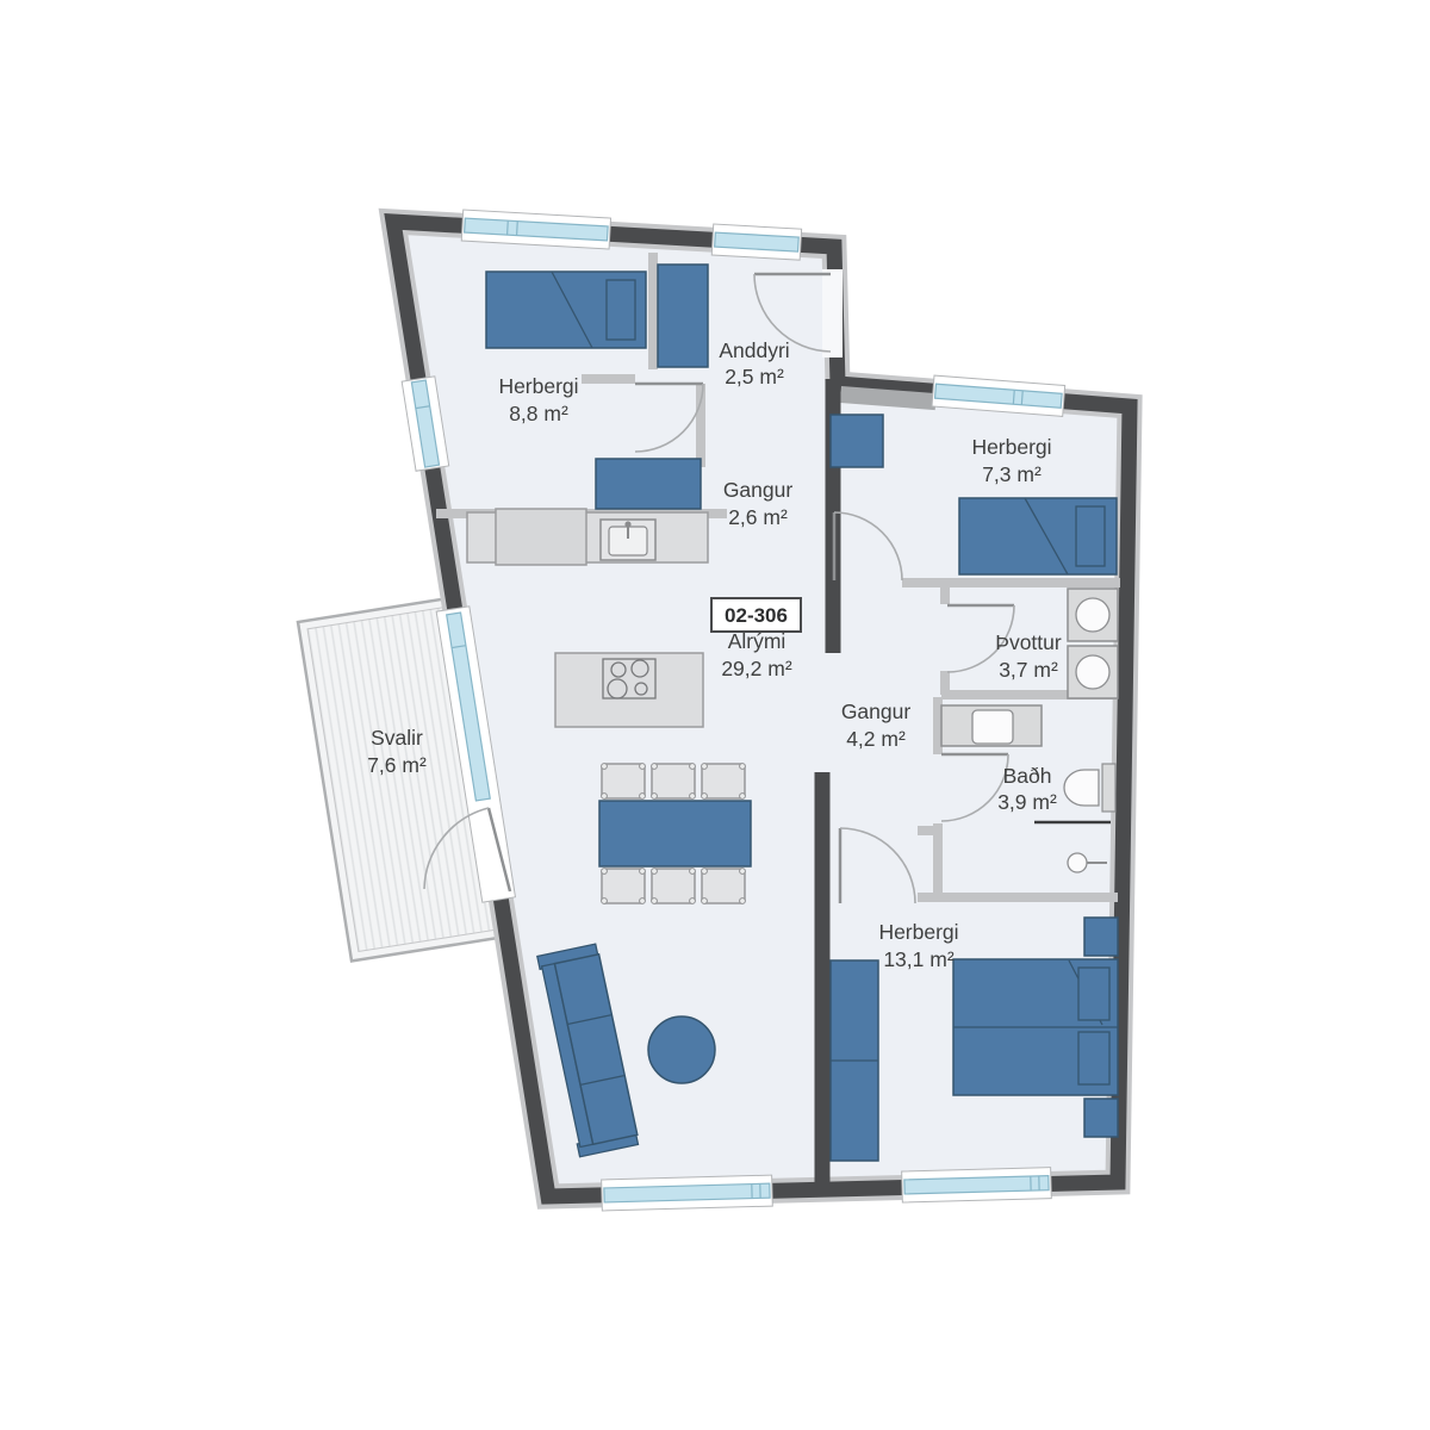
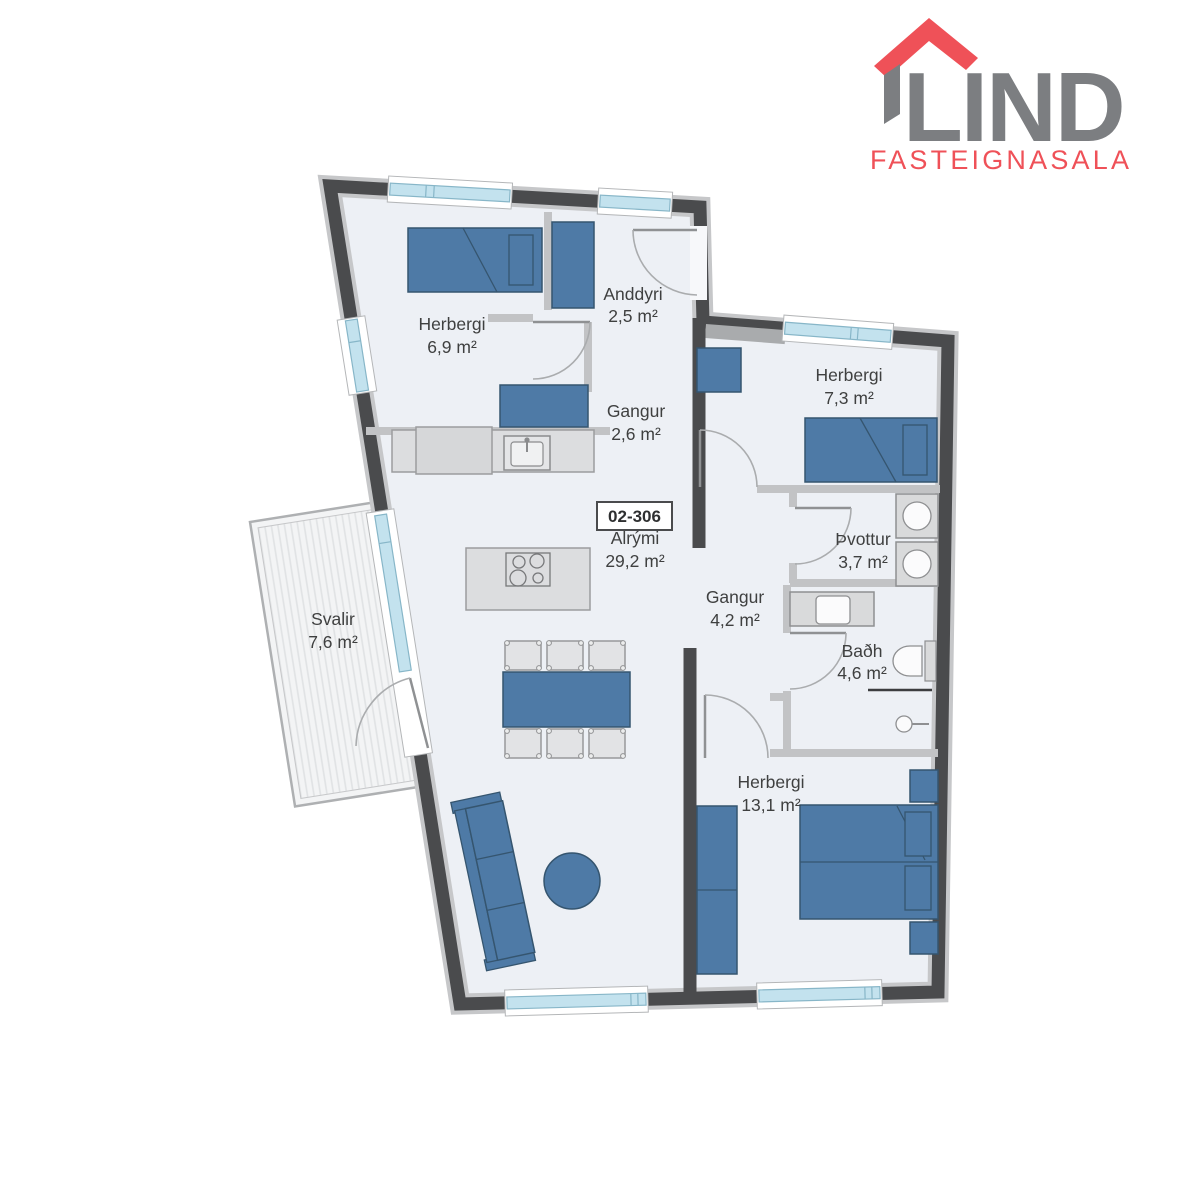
  Herbergi
- 8,8 m²
+ 6,9 m²
  Anddyri
  2,5 m²
  Gangur
  2,6 m²
  Herbergi
  7,3 m²
  Alrými
  29,2 m²
  Gangur
  4,2 m²
  Þvottur
  3,7 m²
  Baðh
- 3,9 m²
+ 4,6 m²
  Svalir
  7,6 m²
  Herbergi
  13,1 m²
  02-306
+ LIND
+ FASTEIGNASALA
